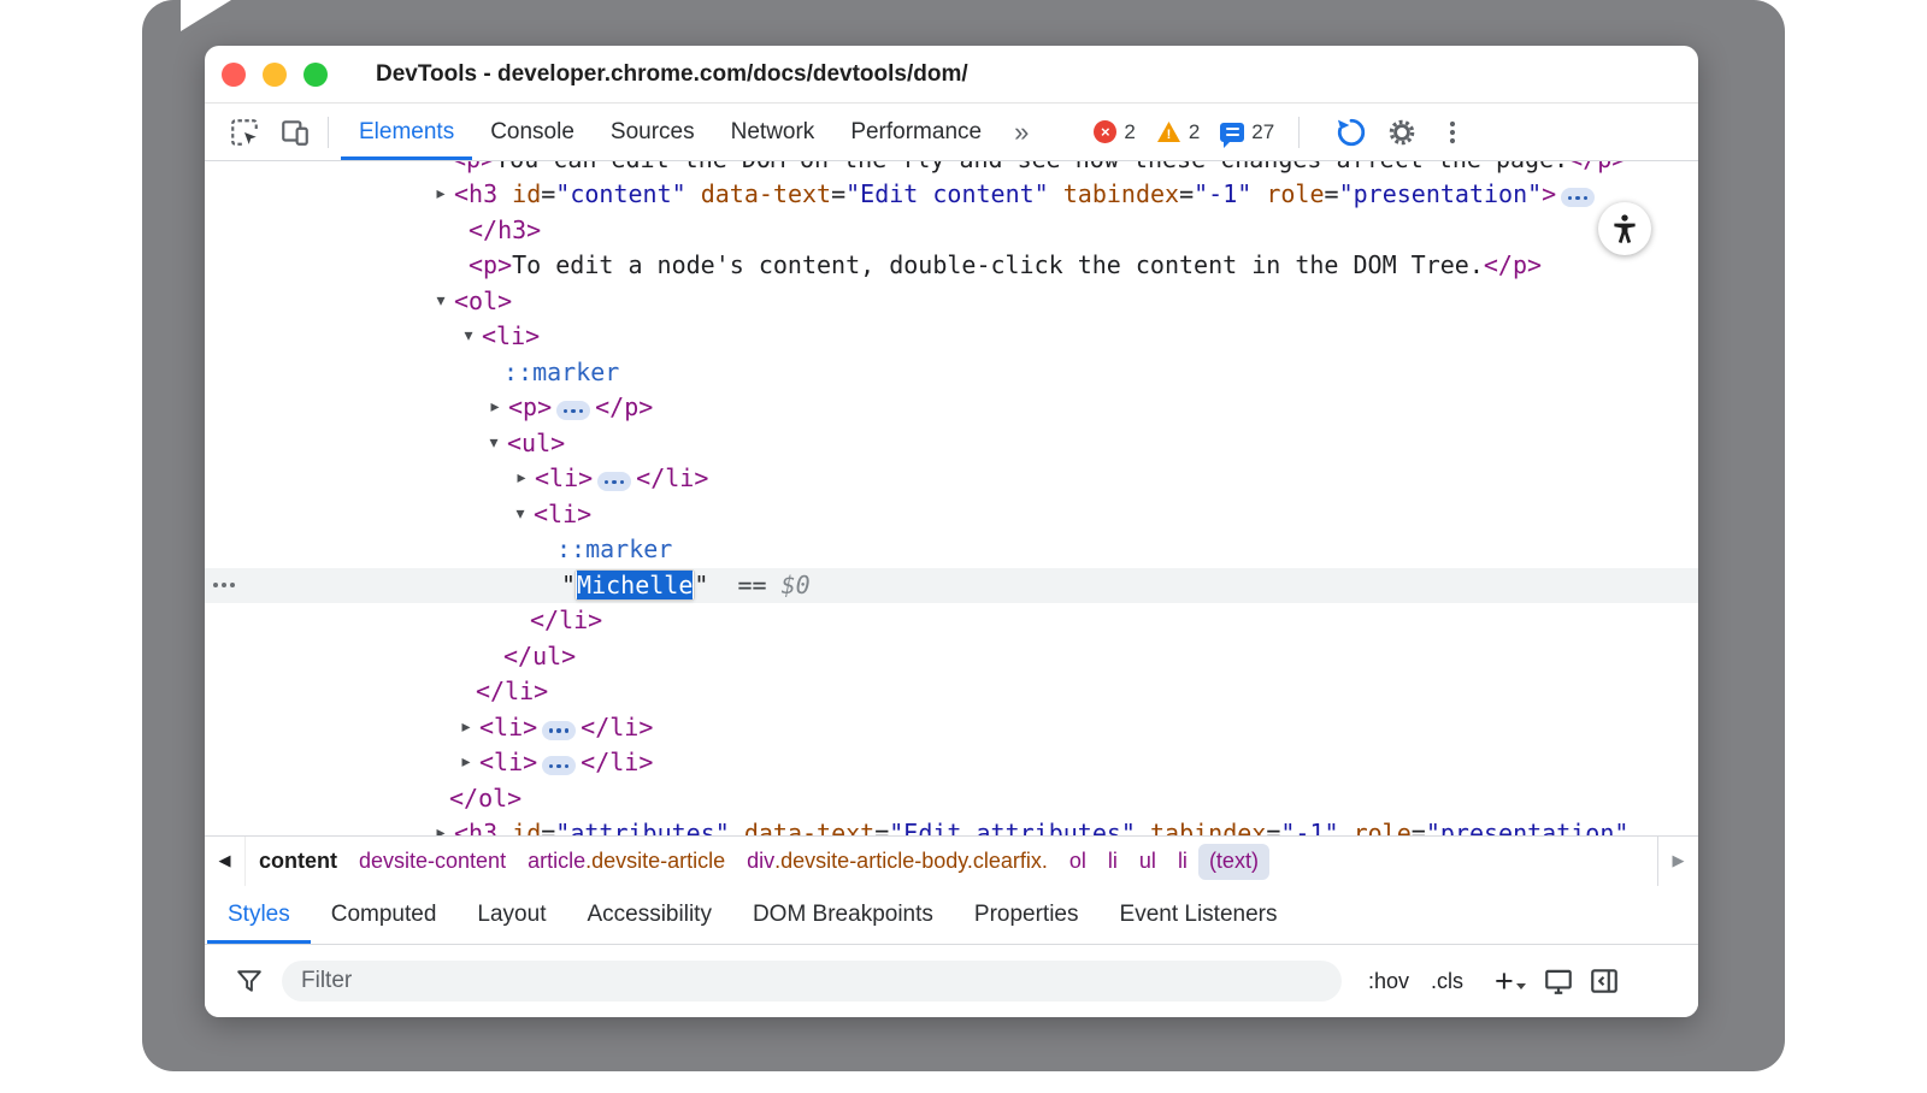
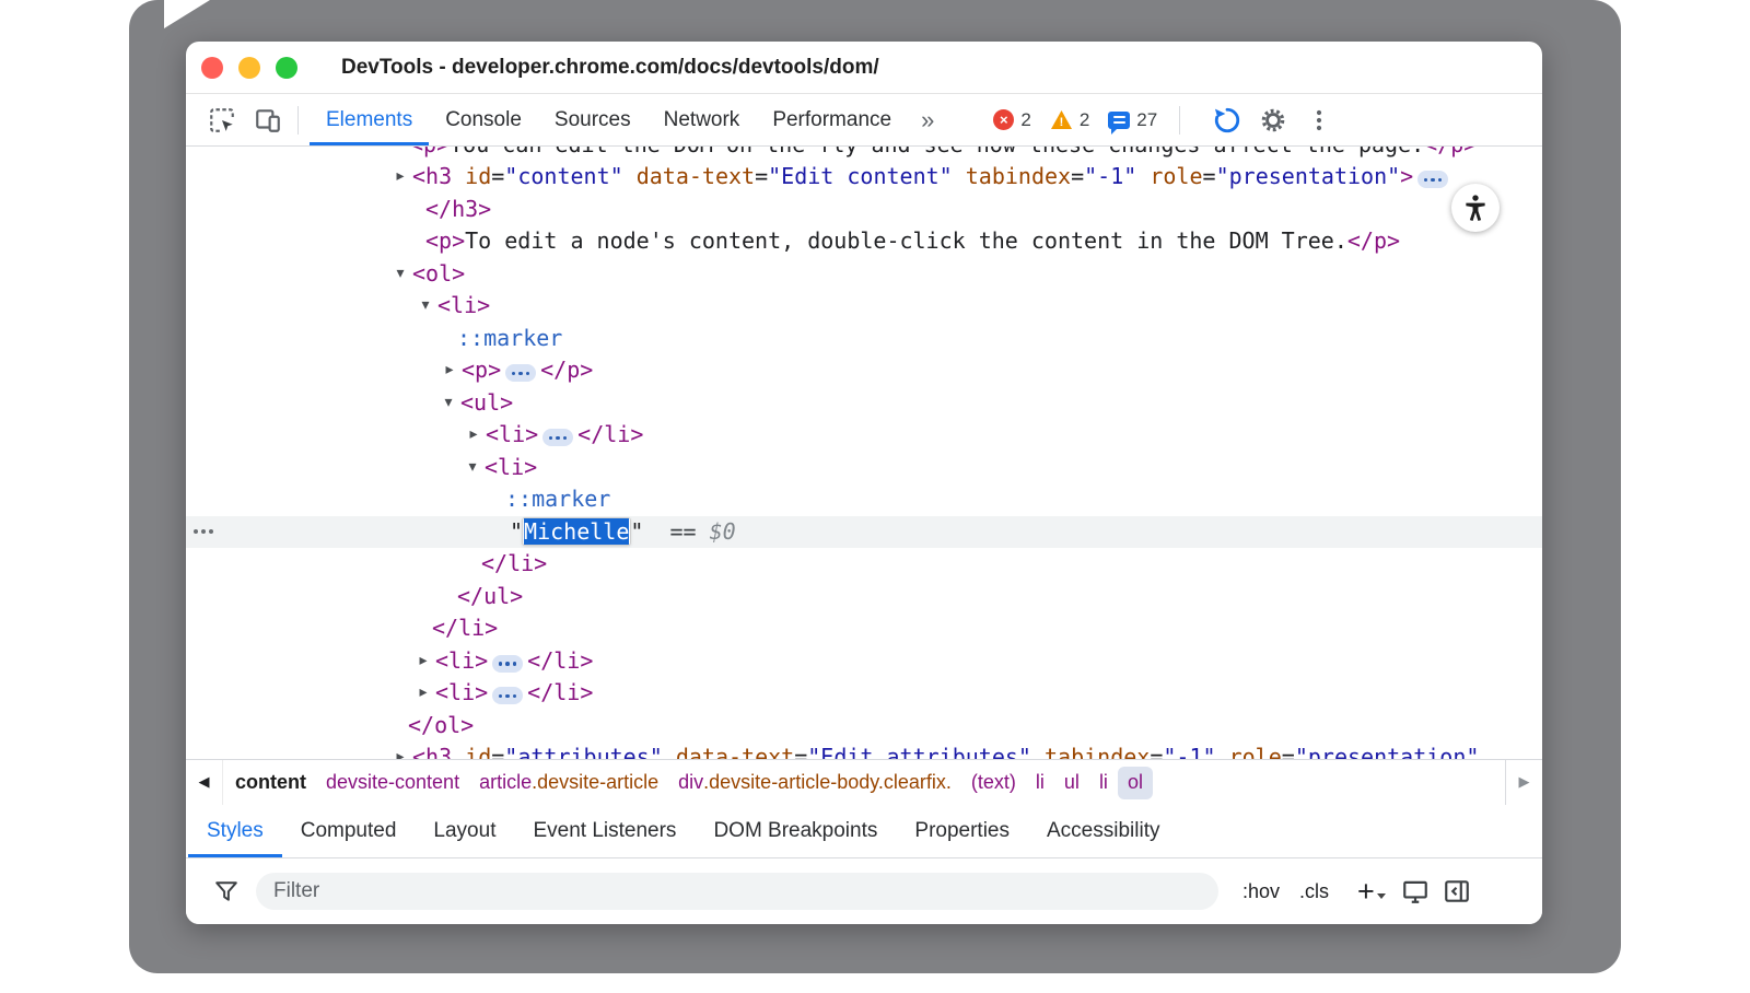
  DevTools - developer.chrome.com/docs/devtools/dom/
  Elements
  Console
  Sources
  Network
  Performance
  »
  ×
  2
  !
  2
  27
  ▸
  <h3 id="content" data-text="Edit content" tabindex="-1" role="presentation">
  </h3>
  <p>To edit a node's content, double-click the content in the DOM Tree.</p>
  ▾
  <ol>
  ▾
  <li>
  ::marker
  ▸
  <p> </p>
  ▾
  <ul>
  ▸
  <li> </li>
  ▾
  <li>
  ::marker
  "Michelle" == $0
  </li>
  </ul>
  </li>
  ▸
  <li> </li>
  ▸
  <li> </li>
  </ol>
  ▸
  <h3 id="attributes" data-text="Edit attributes" tabindex="-1" role="presentation"
  ◀
  content
  devsite-content
  article
  .devsite-article
  div
  .devsite-article-body.clearfix.
- ol
+ (text)
  li
  ul
  li
- (text)
+ ol
  ▶
  Styles
  Computed
  Layout
- Accessibility
+ Event Listeners
  DOM Breakpoints
  Properties
- Event Listeners
+ Accessibility
  Filter
  :hov
  .cls
  +
